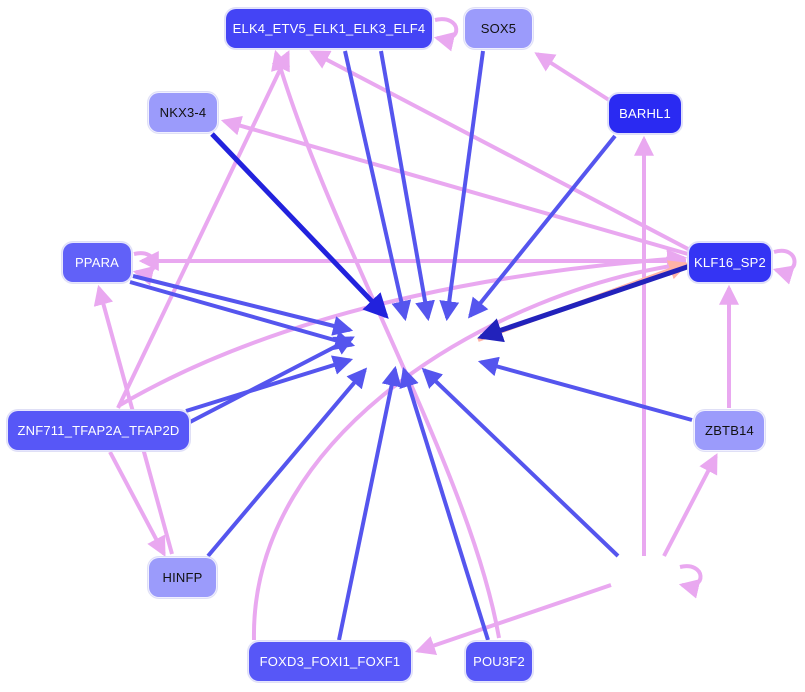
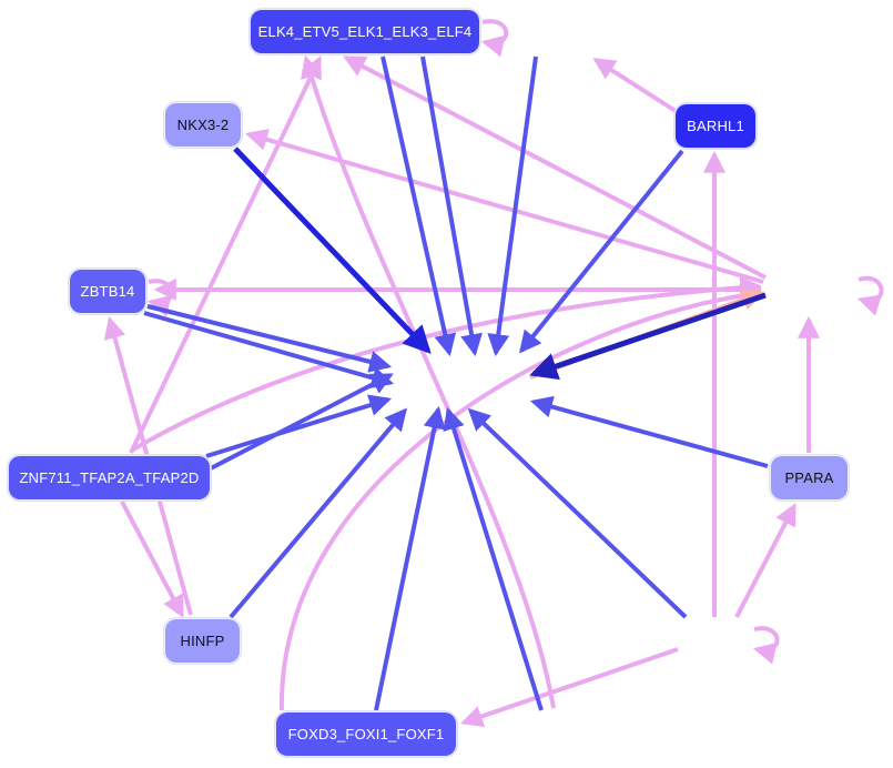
  ELK4_ETV5_ELK1_ELK3_ELF4
- SOX5
- NKX3-4
+ NKX3-2
  BARHL1
- PPARA
+ ZBTB14
- KLF16_SP2
  ZNF711_TFAP2A_TFAP2D
- ZBTB14
+ PPARA
  HINFP
  FOXD3_FOXI1_FOXF1
- POU3F2
